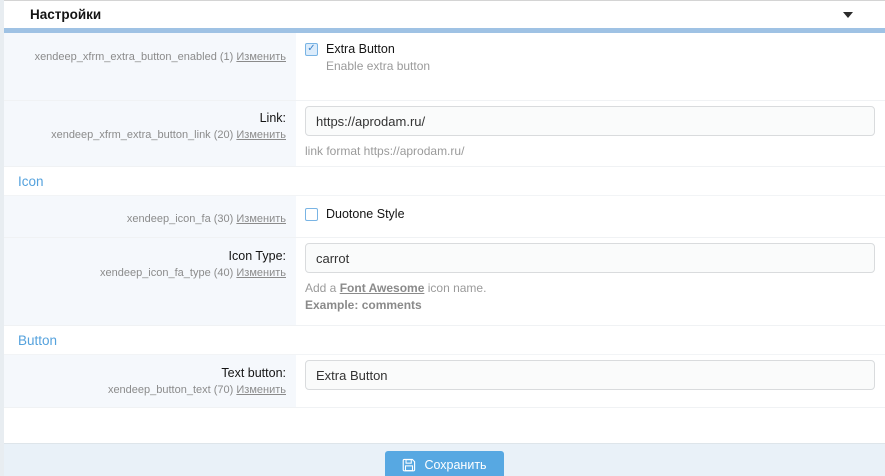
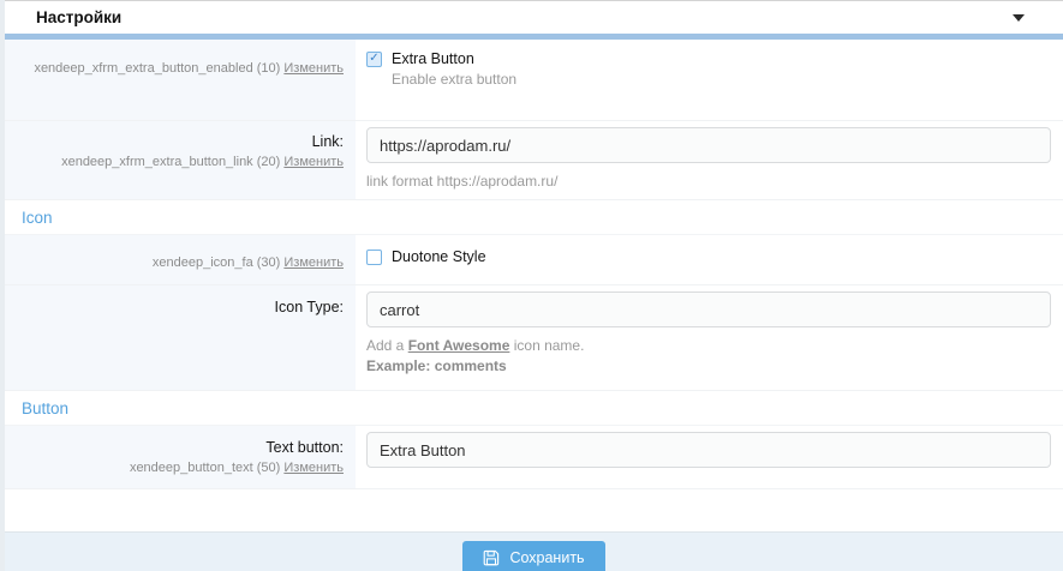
  Настройки
- xendeep_xfrm_extra_button_enabled (1) Изменить
+ xendeep_xfrm_extra_button_enabled (10) Изменить
  Extra Button
  Enable extra button
  Link:
  xendeep_xfrm_extra_button_link (20) Изменить
  https://aprodam.ru/
  link format https://aprodam.ru/
  Icon
  xendeep_icon_fa (30) Изменить
  Duotone Style
  Icon Type:
- xendeep_icon_fa_type (40) Изменить
  carrot
  Add a Font Awesome icon name.
  Example: comments
  Button
  Text button:
- xendeep_button_text (70) Изменить
+ xendeep_button_text (50) Изменить
  Extra Button
  Сохранить
